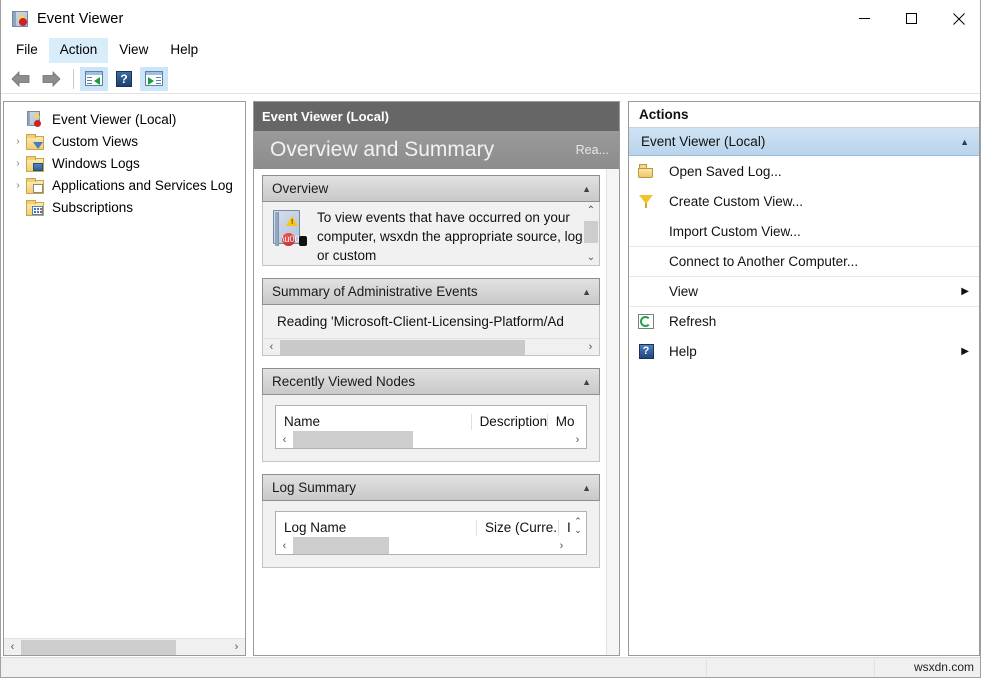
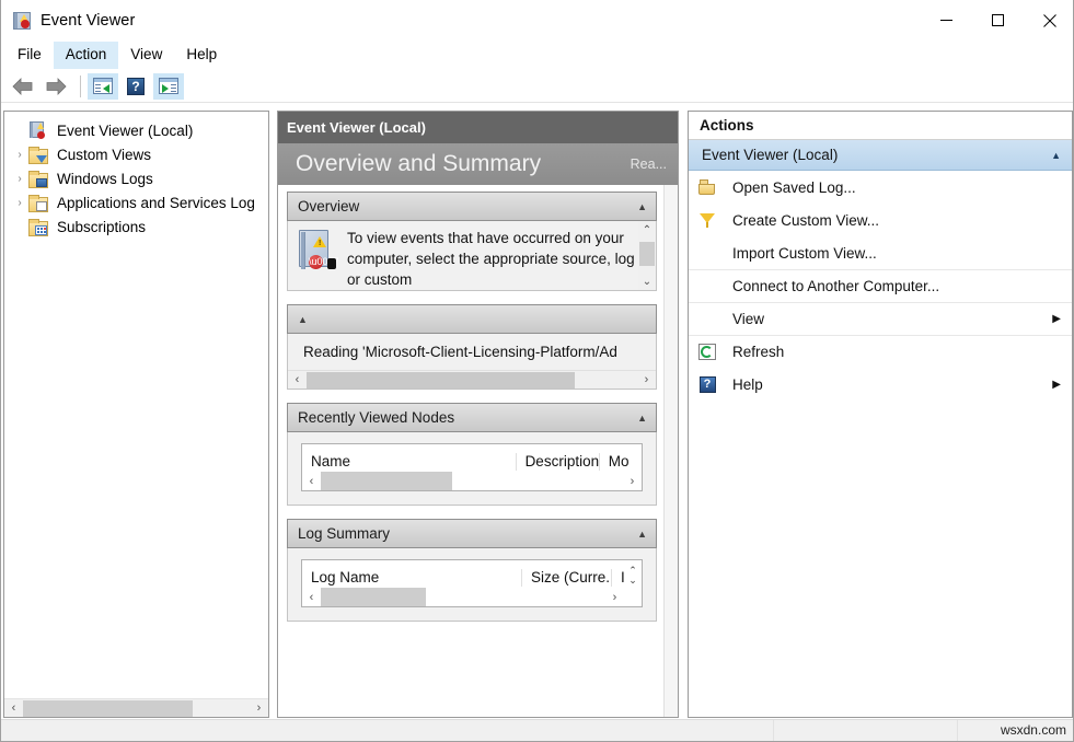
  Event Viewer
  File
  Action
  View
  Help
  ?
  Event Viewer (Local)
  ›
  Custom Views
  ›
  Windows Logs
  ›
  Applications and Services Log
  Subscriptions
  ‹
  ›
  Event Viewer (Local)
  Overview and Summary
  Rea...
  Overview
  ▲
  \u007
- To view events that have occurred on your computer, wsxdn the appropriate source, log or custom
+ To view events that have occurred on your computer, select the appropriate source, log or custom
  ⌃
  ⌄
- Summary of Administrative Events
  ▲
  Reading 'Microsoft-Client-Licensing-Platform/Ad
  ‹
  ›
  Recently Viewed Nodes
  ▲
  Name
  Description
  Mo
  ‹
  ›
  Log Summary
  ▲
  Log Name
  Size (Curre.
  I
  ⌃
  ⌄
  ‹
  ›
  Actions
  Event Viewer (Local)
  ▲
  Open Saved Log...
  Create Custom View...
  Import Custom View...
  Connect to Another Computer...
  View
  ▶
  Refresh
  ?
  Help
  ▶
  wsxdn.com
